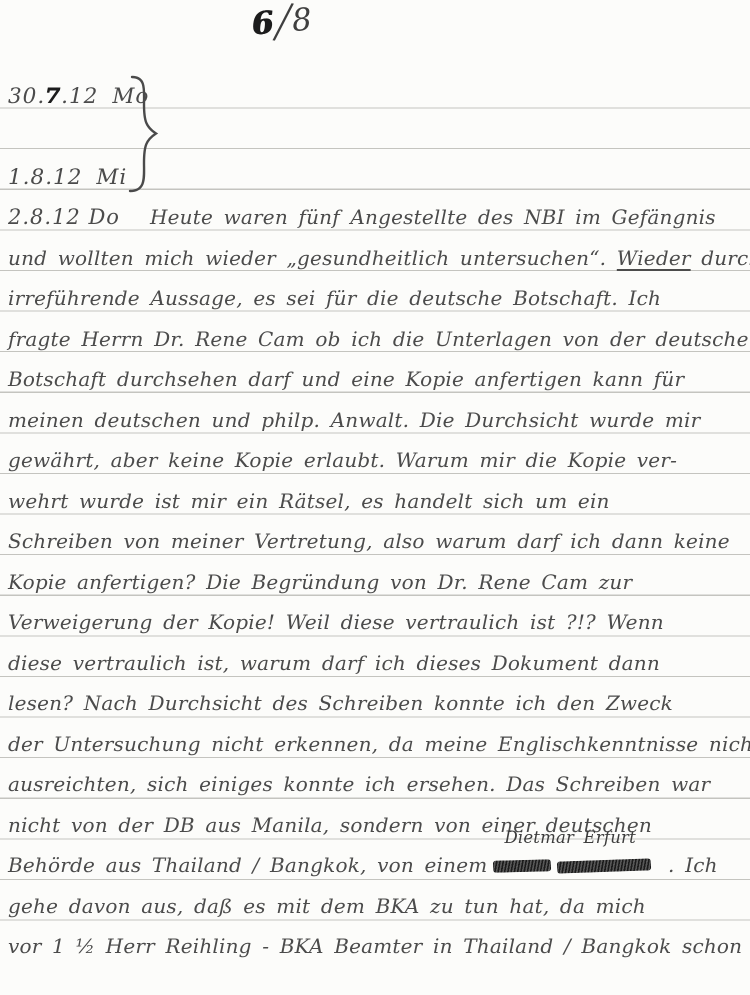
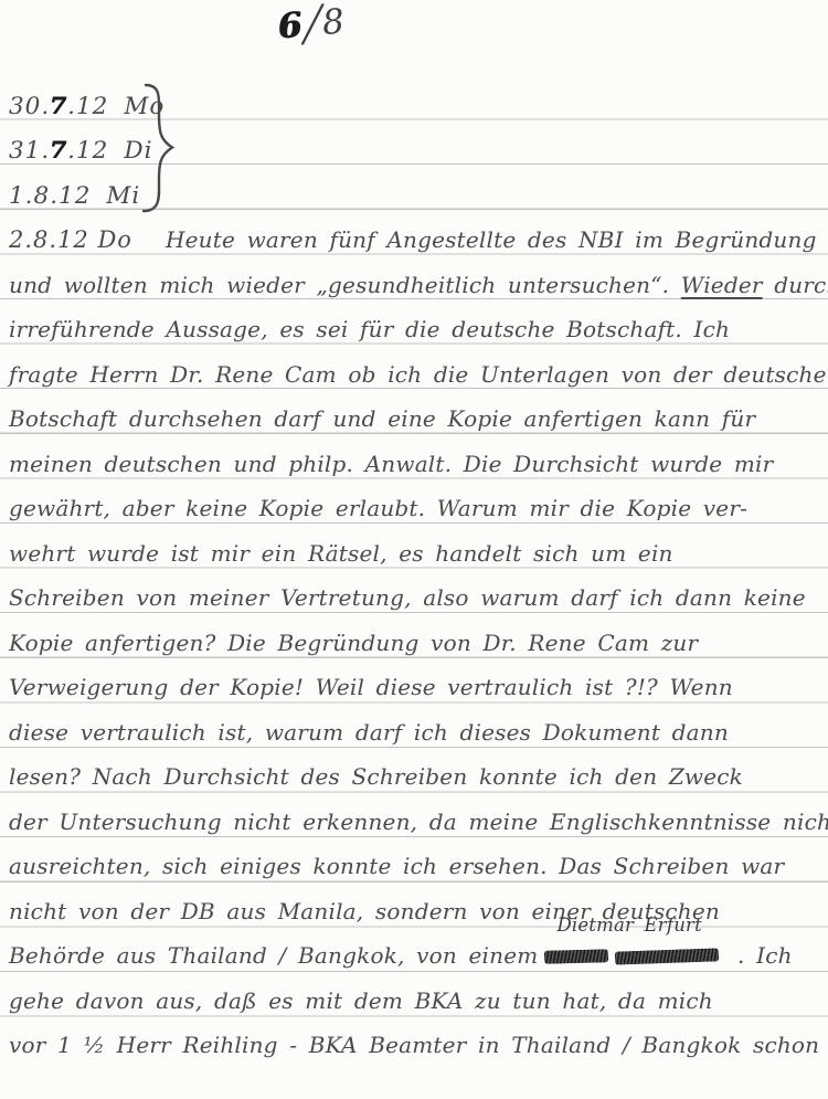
  30.7.12 Mo
+ 31.7.12 Di
  1.8.12 Mi
  2.8.12 Do
- Heute waren fünf Angestellte des NBI im Gefängnis
+ Heute waren fünf Angestellte des NBI im Begründung
  und wollten mich wieder „gesundheitlich untersuchen“. Wieder durc
  irreführende Aussage, es sei für die deutsche Botschaft. Ich
  fragte Herrn Dr. Rene Cam ob ich die Unterlagen von der deutsche
  Botschaft durchsehen darf und eine Kopie anfertigen kann für
  meinen deutschen und philp. Anwalt. Die Durchsicht wurde mir
  gewährt, aber keine Kopie erlaubt. Warum mir die Kopie ver-
  wehrt wurde ist mir ein Rätsel, es handelt sich um ein
  Schreiben von meiner Vertretung, also warum darf ich dann keine
  Kopie anfertigen? Die Begründung von Dr. Rene Cam zur
  Verweigerung der Kopie! Weil diese vertraulich ist ?!? Wenn
  diese vertraulich ist, warum darf ich dieses Dokument dann
  lesen? Nach Durchsicht des Schreiben konnte ich den Zweck
  der Untersuchung nicht erkennen, da meine Englischkenntnisse nich
  ausreichten, sich einiges konnte ich ersehen. Das Schreiben war
  nicht von der DB aus Manila, sondern von einer deutschen
  Behörde aus Thailand / Bangkok, von einem
  Dietmar Erfurt
  . Ich
  gehe davon aus, daß es mit dem BKA zu tun hat, da mich
  vor 1 ½ Herr Reihling - BKA Beamter in Thailand / Bangkok schon
